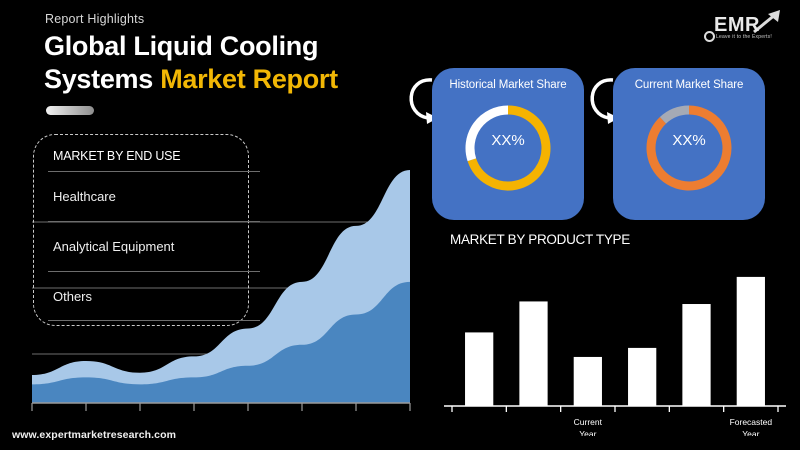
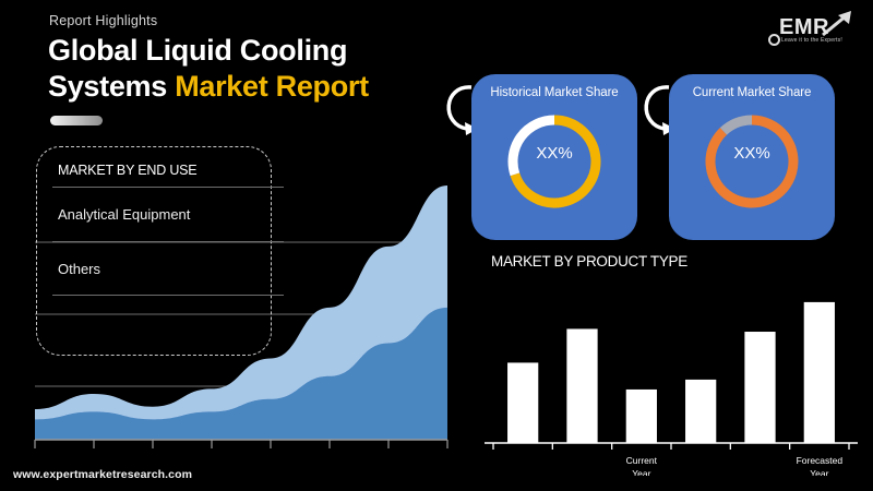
  Report Highlights
  Global Liquid Cooling
  Systems Market Report
  EMR
  MARKET BY END USE
- Healthcare
  Analytical Equipment
  Others
  Historical Market Share
  XX%
  Current Market Share
  XX%
  MARKET BY PRODUCT TYPE
  Current
  Year
  Forecasted
  Year
  www.expertmarketresearch.com
